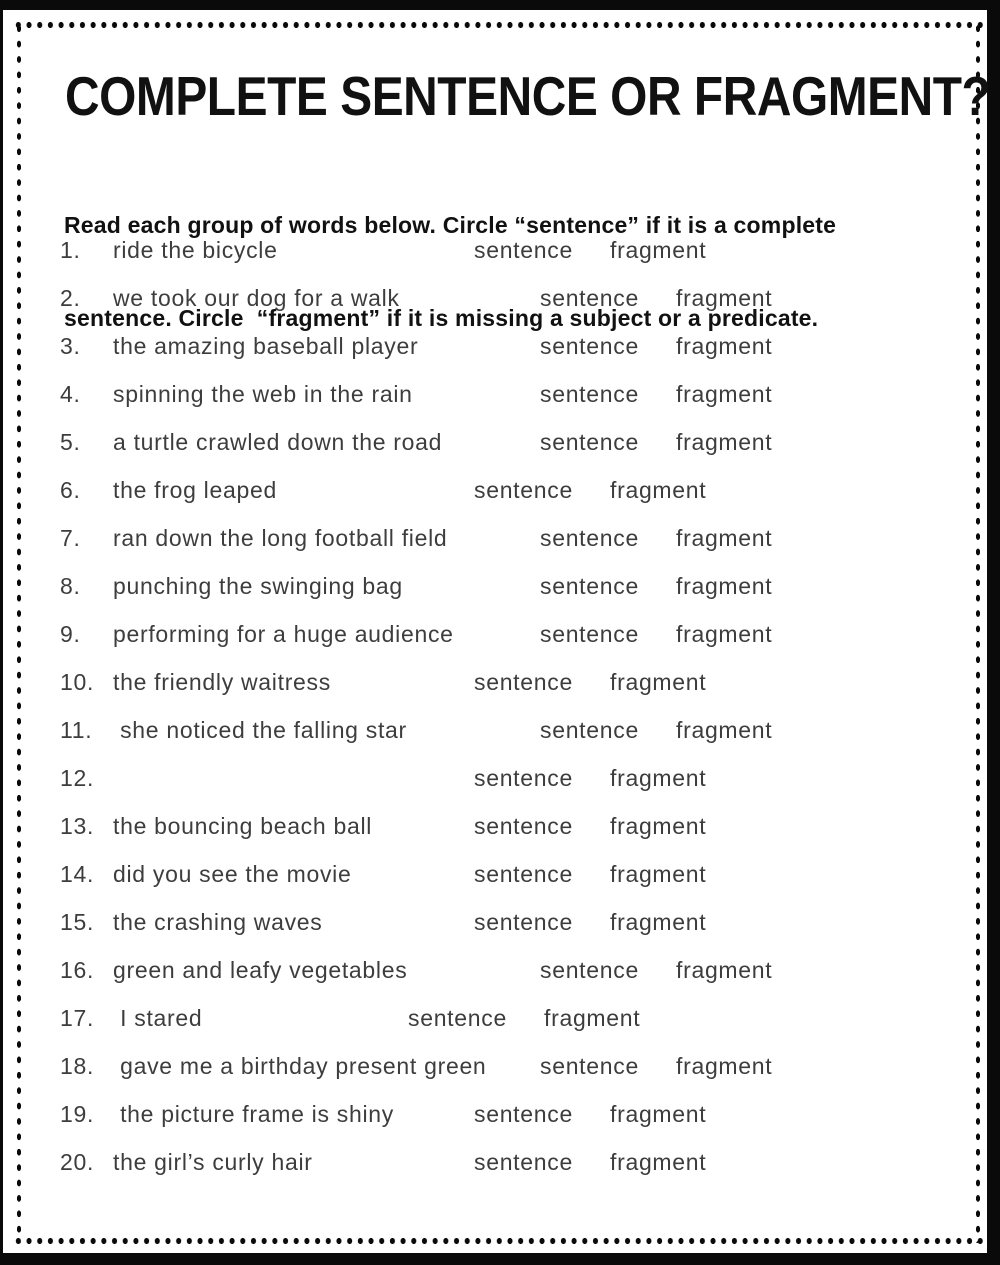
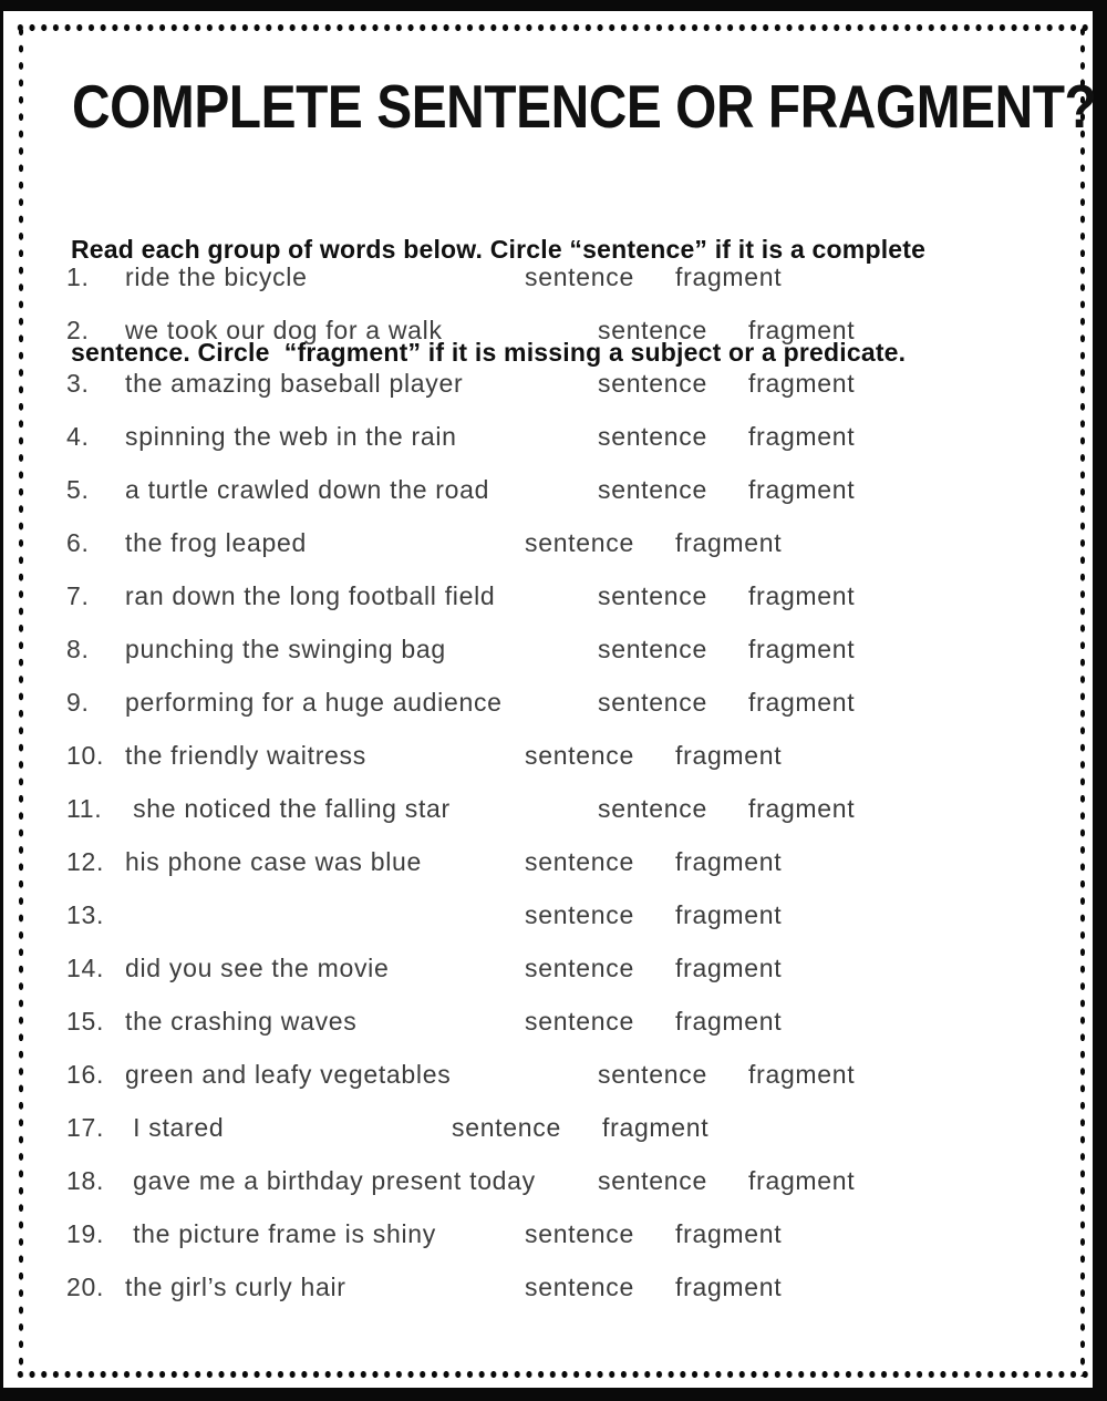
  COMPLETE SENTENCE OR FRAGMENT?
  Read each group of words below. Circle “sentence” if it is a complete
  sentence. Circle “fragment” if it is missing a subject or a predicate.
  1.
  ride the bicycle
  sentence
  fragment
  2.
  we took our dog for a walk
  sentence
  fragment
  3.
  the amazing baseball player
  sentence
  fragment
  4.
  spinning the web in the rain
  sentence
  fragment
  5.
  a turtle crawled down the road
  sentence
  fragment
  6.
  the frog leaped
  sentence
  fragment
  7.
  ran down the long football field
  sentence
  fragment
  8.
  punching the swinging bag
  sentence
  fragment
  9.
  performing for a huge audience
  sentence
  fragment
  10.
  the friendly waitress
  sentence
  fragment
  11.
  she noticed the falling star
  sentence
  fragment
  12.
+ his phone case was blue
  sentence
  fragment
  13.
- the bouncing beach ball
  sentence
  fragment
  14.
  did you see the movie
  sentence
  fragment
  15.
  the crashing waves
  sentence
  fragment
  16.
  green and leafy vegetables
  sentence
  fragment
  17.
  I stared
  sentence
  fragment
  18.
- gave me a birthday present green
+ gave me a birthday present today
  sentence
  fragment
  19.
  the picture frame is shiny
  sentence
  fragment
  20.
  the girl’s curly hair
  sentence
  fragment
